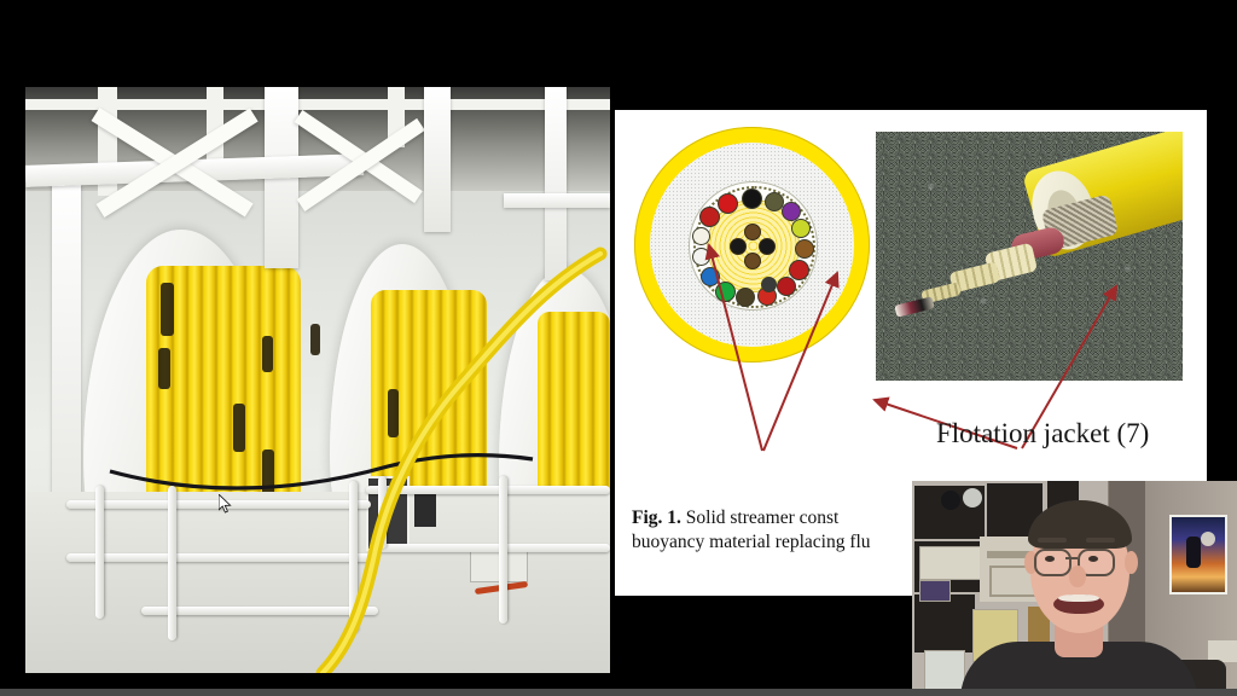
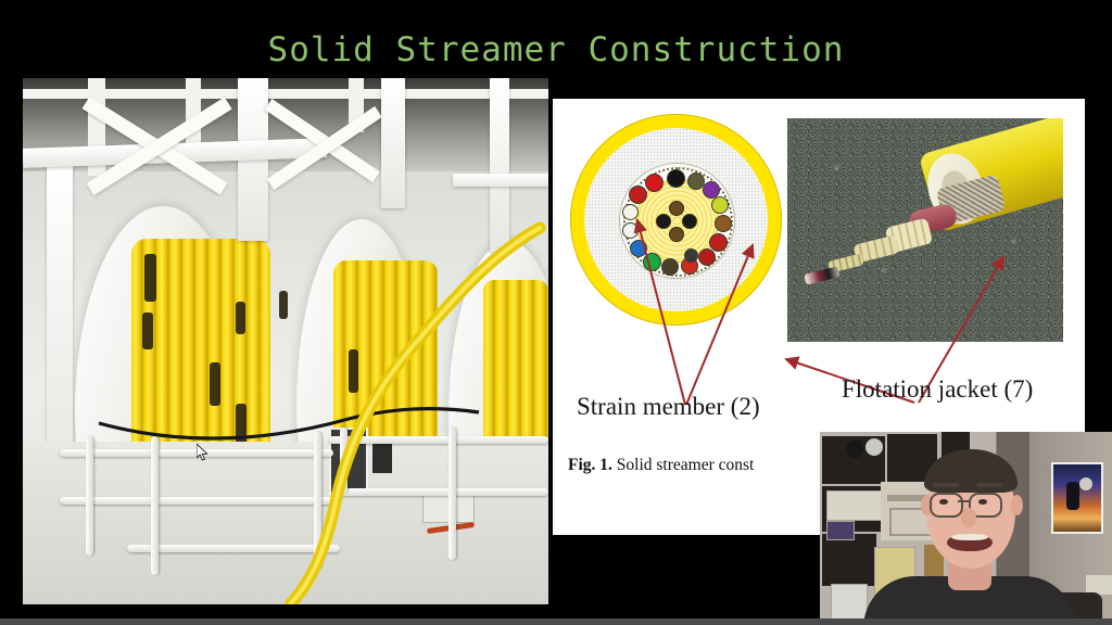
+ Solid Streamer Construction
+ Strain member (2)
  Flotation jacket (7)
  Fig. 1. Solid streamer const
- buoyancy material replacing flu
